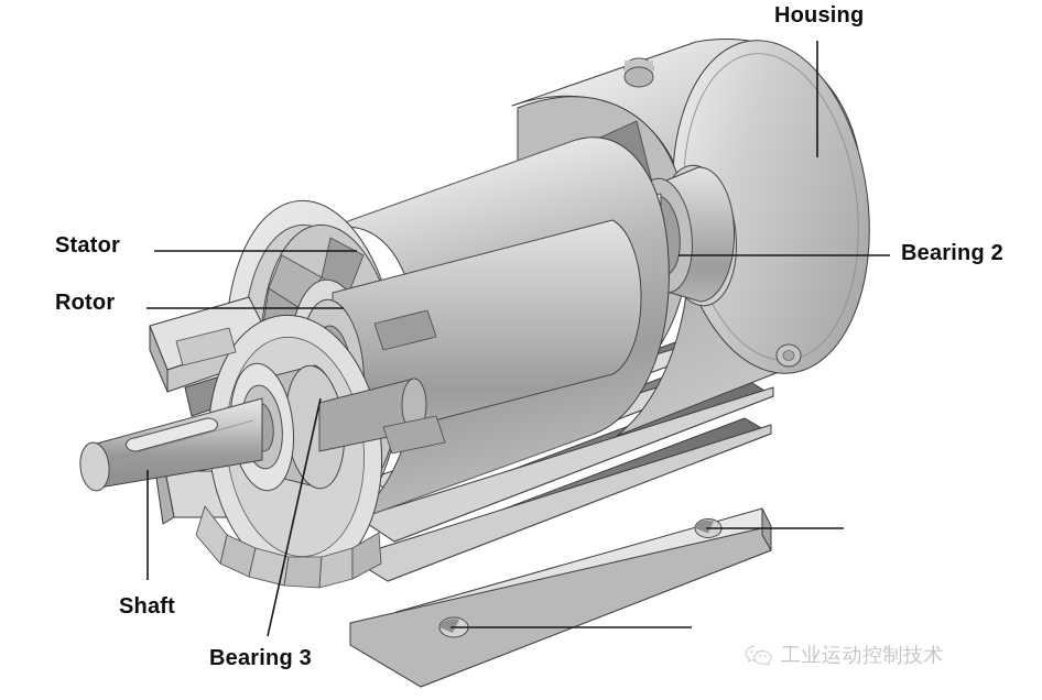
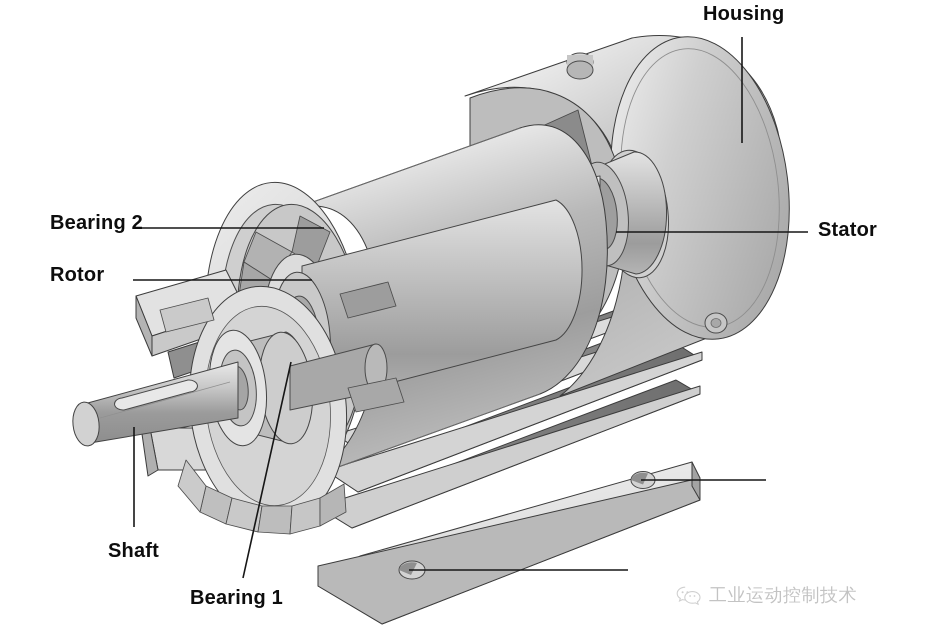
  Housing
- Stator
+ Bearing 2
  Rotor
- Bearing 2
+ Stator
  Shaft
- Bearing 3
+ Bearing 1
  工业运动控制技术
